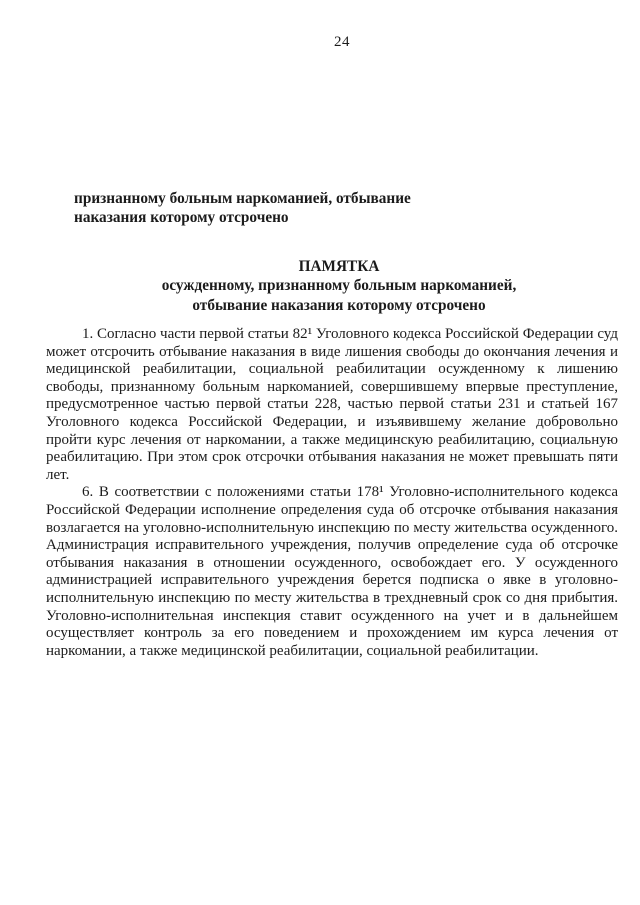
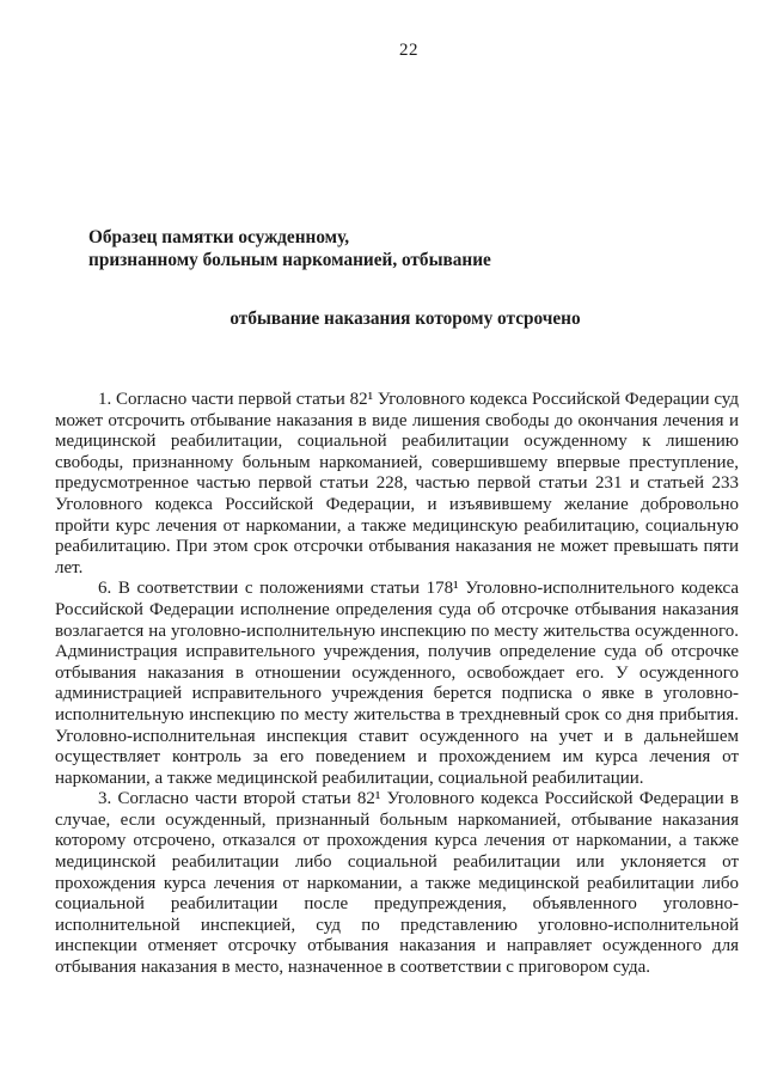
- 24
+ 22
+ Образец памятки осужденному,
  признанному больным наркоманией, отбывание
- наказания которому отсрочено
- ПАМЯТКА
- осужденному, признанному больным наркоманией,
  отбывание наказания которому отсрочено
- 1. Согласно части первой статьи 82¹ Уголовного кодекса Российской Федерации суд может отсрочить отбывание наказания в виде лишения свободы до окончания лечения и медицинской реабилитации, социальной реабилитации осужденному к лишению свободы, признанному больным наркоманией, совершившему впервые преступление, предусмотренное частью первой статьи 228, частью первой статьи 231 и статьей 167 Уголовного кодекса Российской Федерации, и изъявившему желание добровольно пройти курс лечения от наркомании, а также медицинскую реабилитацию, социальную реабилитацию. При этом срок отсрочки отбывания наказания не может превышать пяти лет.
+ 1. Согласно части первой статьи 82¹ Уголовного кодекса Российской Федерации суд может отсрочить отбывание наказания в виде лишения свободы до окончания лечения и медицинской реабилитации, социальной реабилитации осужденному к лишению свободы, признанному больным наркоманией, совершившему впервые преступление, предусмотренное частью первой статьи 228, частью первой статьи 231 и статьей 233 Уголовного кодекса Российской Федерации, и изъявившему желание добровольно пройти курс лечения от наркомании, а также медицинскую реабилитацию, социальную реабилитацию. При этом срок отсрочки отбывания наказания не может превышать пяти лет.
  6. В соответствии с положениями статьи 178¹ Уголовно-исполнительного кодекса Российской Федерации исполнение определения суда об отсрочке отбывания наказания возлагается на уголовно-исполнительную инспекцию по месту жительства осужденного. Администрация исправительного учреждения, получив определение суда об отсрочке отбывания наказания в отношении осужденного, освобождает его. У осужденного администрацией исправительного учреждения берется подписка о явке в уголовно-исполнительную инспекцию по месту жительства в трехдневный срок со дня прибытия. Уголовно-исполнительная инспекция ставит осужденного на учет и в дальнейшем осуществляет контроль за его поведением и прохождением им курса лечения от наркомании, а также медицинской реабилитации, социальной реабилитации.
+ 3. Согласно части второй статьи 82¹ Уголовного кодекса Российской Федерации в случае, если осужденный, признанный больным наркоманией, отбывание наказания которому отсрочено, отказался от прохождения курса лечения от наркомании, а также медицинской реабилитации либо социальной реабилитации или уклоняется от прохождения курса лечения от наркомании, а также медицинской реабилитации либо социальной реабилитации после предупреждения, объявленного уголовно-исполнительной инспекцией, суд по представлению уголовно-исполнительной инспекции отменяет отсрочку отбывания наказания и направляет осужденного для отбывания наказания в место, назначенное в соответствии с приговором суда.
